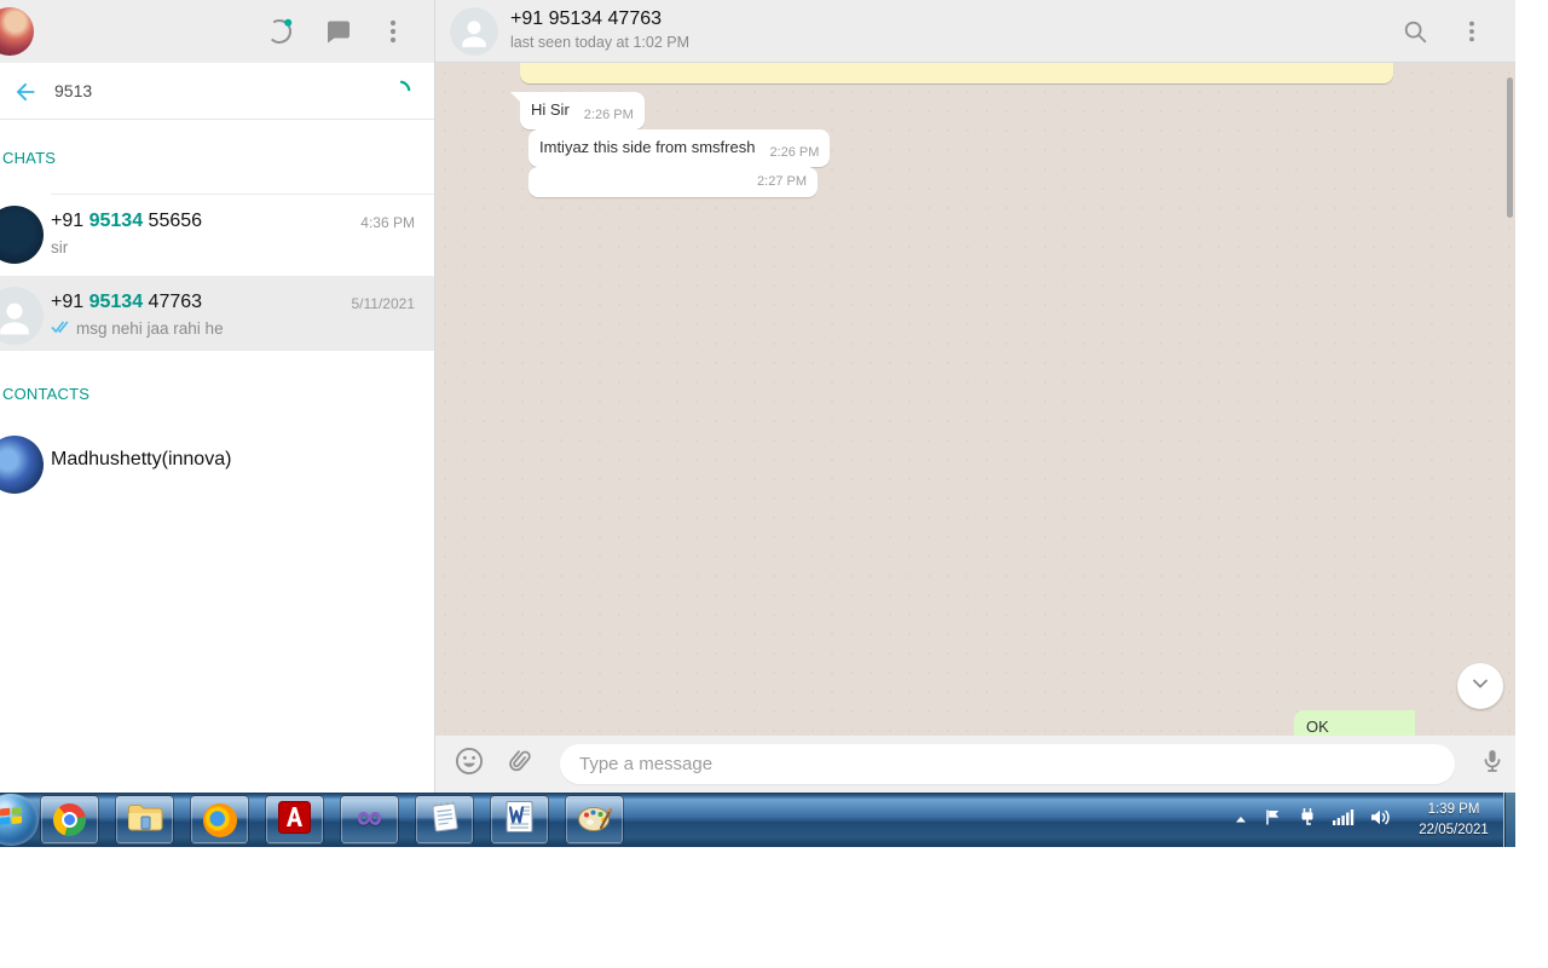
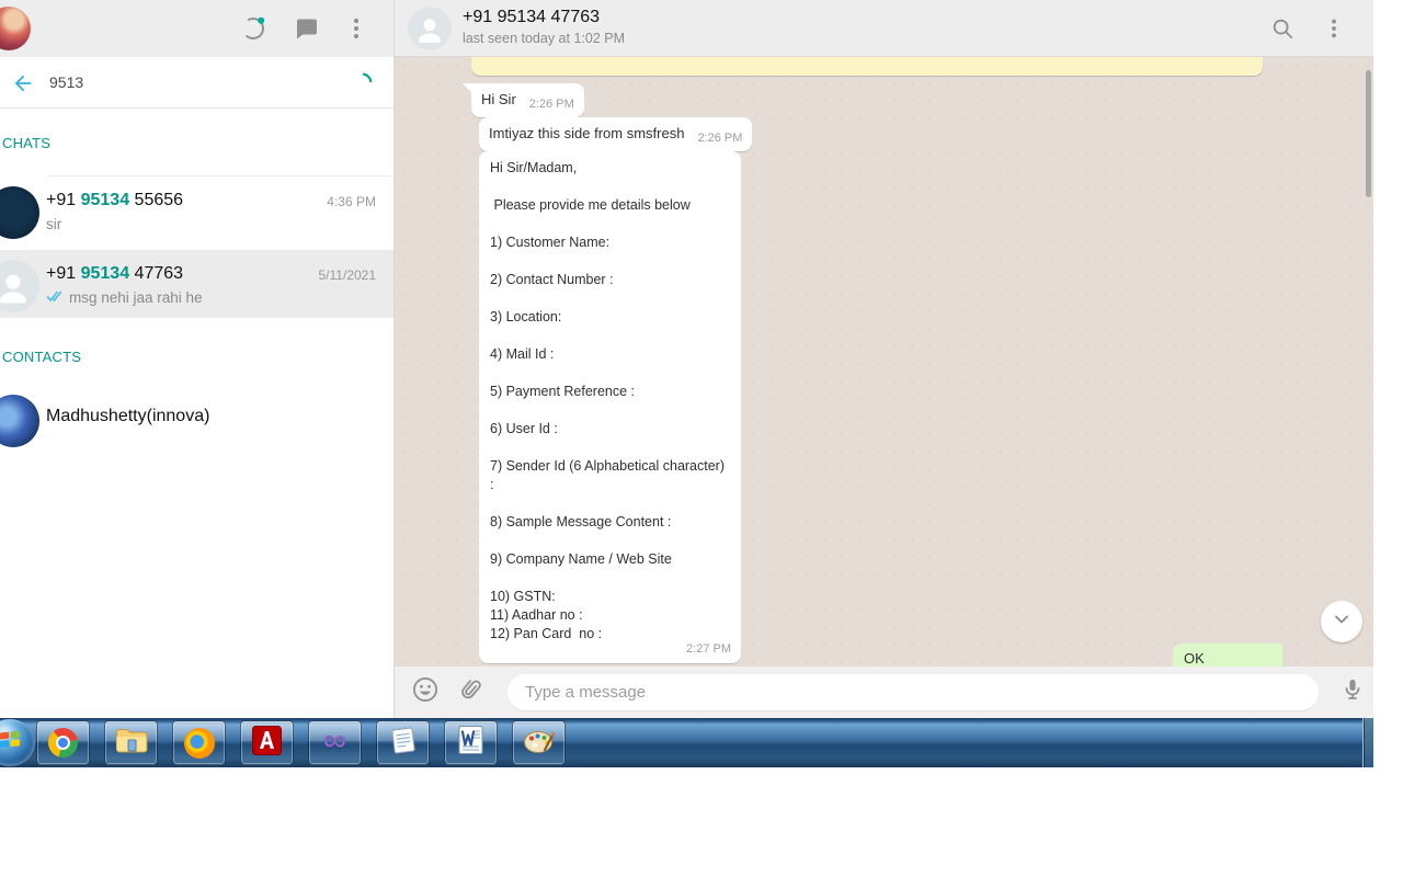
  9513
  CHATS
  +91 95134 55656
  4:36 PM
  sir
  +91 95134 47763
  5/11/2021
  msg nehi jaa rahi he
  CONTACTS
  Madhushetty(innova)
  +91 95134 47763
  last seen today at 1:02 PM
  Hi Sir 2:26 PM
  Imtiyaz this side from smsfresh 2:26 PM
+ Hi Sir/Madam,
+ Please provide me details below
+ 1) Customer Name:
+ 2) Contact Number :
+ 3) Location:
+ 4) Mail Id :
+ 5) Payment Reference :
+ 6) User Id :
+ 7) Sender Id (6 Alphabetical character) :
+ 8) Sample Message Content :
+ 9) Company Name / Web Site
+ 10) GSTN:
+ 11) Aadhar no :
+ 12) Pan Card no :
  2:27 PM
  OK
  Type a message
  ∞
- 1:39 PM
- 22/05/2021
